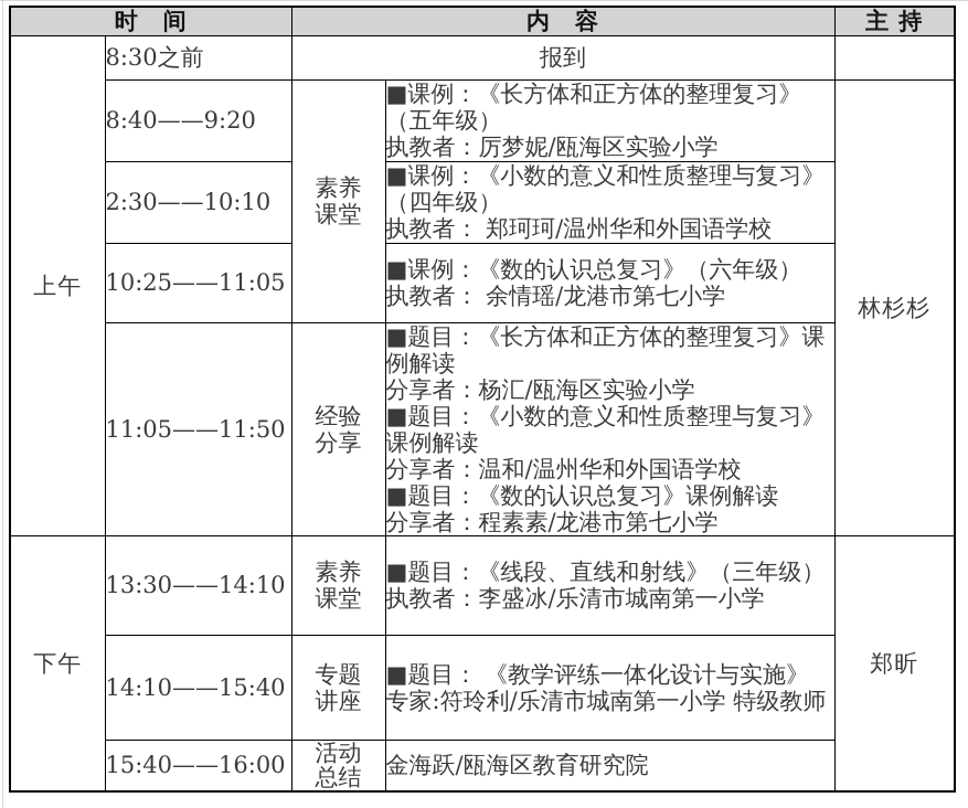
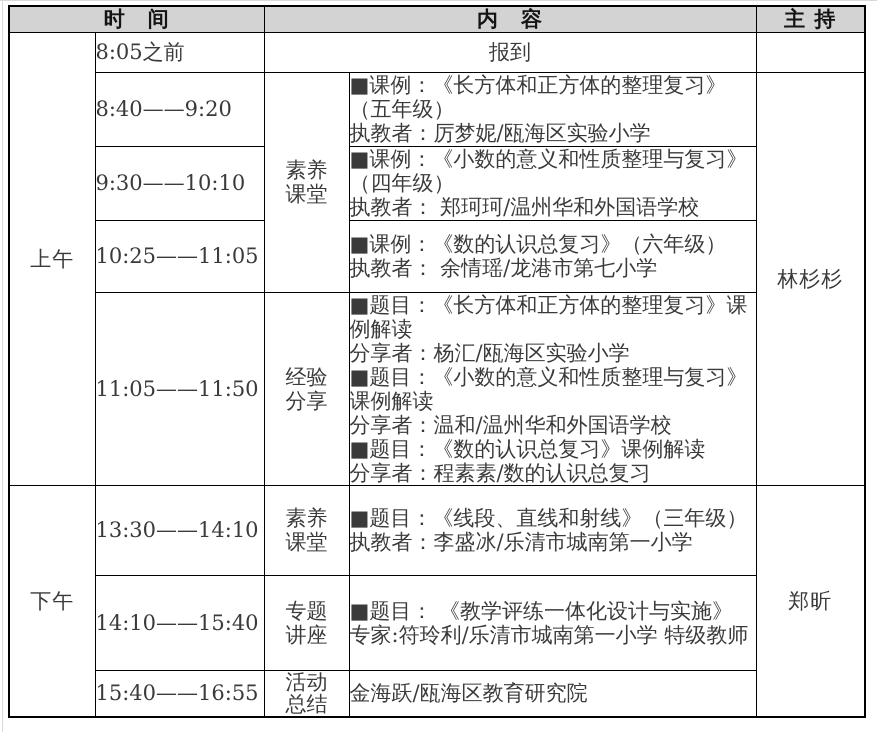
  时 间	内 容	主 持
- 上午	8:30之前	报到
+ 上午	8:05之前	报到
  8:40——9:20	素养 课堂	■课例：《长方体和正方体的整理复习》（五年级） 执教者：厉梦妮/瓯海区实验小学	林杉杉
- 2:30——10:10	■课例：《小数的意义和性质整理与复习》（四年级） 执教者： 郑珂珂/温州华和外国语学校
+ 9:30——10:10	■课例：《小数的意义和性质整理与复习》（四年级） 执教者： 郑珂珂/温州华和外国语学校
  10:25——11:05	■课例：《数的认识总复习》（六年级） 执教者： 余情瑶/龙港市第七小学
- 11:05——11:50	经验 分享	■题目：《长方体和正方体的整理复习》课例解读 分享者：杨汇/瓯海区实验小学 ■题目：《小数的意义和性质整理与复习》课例解读 分享者：温和/温州华和外国语学校 ■题目：《数的认识总复习》课例解读 分享者：程素素/龙港市第七小学
+ 11:05——11:50	经验 分享	■题目：《长方体和正方体的整理复习》课例解读 分享者：杨汇/瓯海区实验小学 ■题目：《小数的意义和性质整理与复习》课例解读 分享者：温和/温州华和外国语学校 ■题目：《数的认识总复习》课例解读 分享者：程素素/数的认识总复习
  下午	13:30——14:10	素养 课堂	■题目：《线段、直线和射线》（三年级） 执教者：李盛冰/乐清市城南第一小学	郑昕
  14:10——15:40	专题 讲座	■题目： 《教学评练一体化设计与实施》 专家:符玲利/乐清市城南第一小学 特级教师
- 15:40——16:00	活动 总结	金海跃/瓯海区教育研究院
+ 15:40——16:55	活动 总结	金海跃/瓯海区教育研究院
